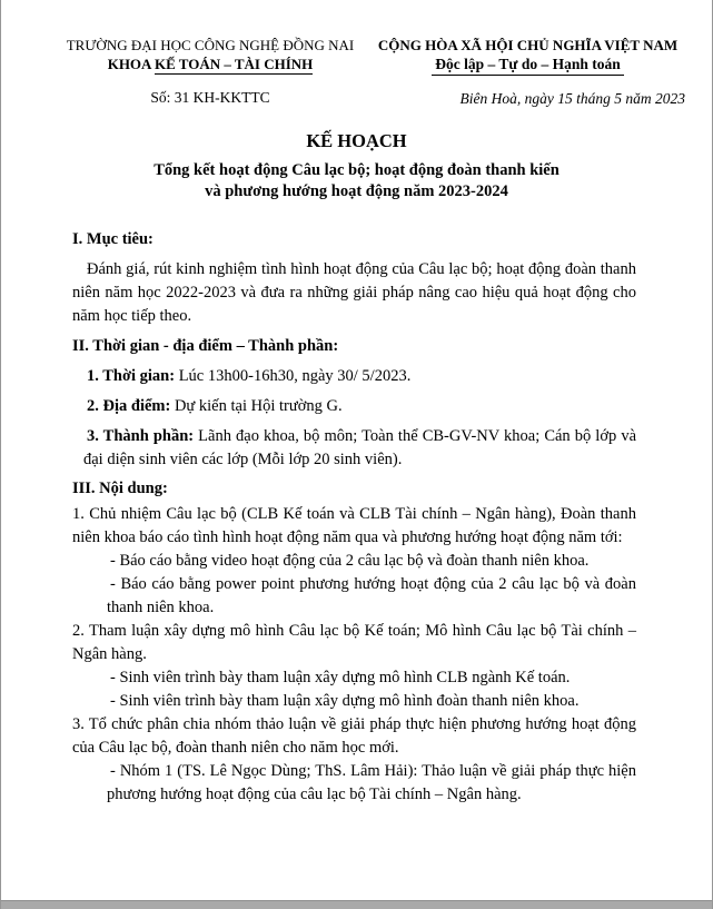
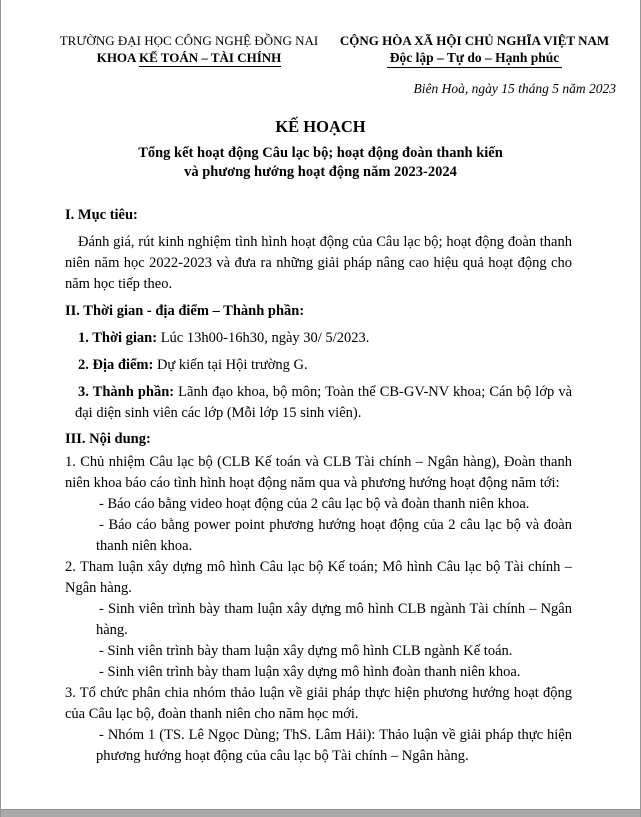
  TRƯỜNG ĐẠI HỌC CÔNG NGHỆ ĐỒNG NAI
  KHOA KẾ TOÁN – TÀI CHÍNH
- Số: 31 KH-KKTTC
  CỘNG HÒA XÃ HỘI CHỦ NGHĨA VIỆT NAM
- Độc lập – Tự do – Hạnh toán
+ Độc lập – Tự do – Hạnh phúc
  Biên Hoà, ngày 15 tháng 5 năm 2023
  KẾ HOẠCH
  Tổng kết hoạt động Câu lạc bộ; hoạt động đoàn thanh kiến
  và phương hướng hoạt động năm 2023-2024
  I. Mục tiêu:
  Đánh giá, rút kinh nghiệm tình hình hoạt động của Câu lạc bộ; hoạt động đoàn thanh niên năm học 2022-2023 và đưa ra những giải pháp nâng cao hiệu quả hoạt động cho năm học tiếp theo.
  II. Thời gian - địa điểm – Thành phần:
  1. Thời gian: Lúc 13h00-16h30, ngày 30/ 5/2023.
  2. Địa điểm: Dự kiến tại Hội trường G.
- 3. Thành phần: Lãnh đạo khoa, bộ môn; Toàn thể CB-GV-NV khoa; Cán bộ lớp và đại diện sinh viên các lớp (Mỗi lớp 20 sinh viên).
+ 3. Thành phần: Lãnh đạo khoa, bộ môn; Toàn thể CB-GV-NV khoa; Cán bộ lớp và đại diện sinh viên các lớp (Mỗi lớp 15 sinh viên).
  III. Nội dung:
  1. Chủ nhiệm Câu lạc bộ (CLB Kế toán và CLB Tài chính – Ngân hàng), Đoàn thanh niên khoa báo cáo tình hình hoạt động năm qua và phương hướng hoạt động năm tới:
  - Báo cáo bằng video hoạt động của 2 câu lạc bộ và đoàn thanh niên khoa.
  - Báo cáo bằng power point phương hướng hoạt động của 2 câu lạc bộ và đoàn thanh niên khoa.
  2. Tham luận xây dựng mô hình Câu lạc bộ Kế toán; Mô hình Câu lạc bộ Tài chính – Ngân hàng.
+ - Sinh viên trình bày tham luận xây dựng mô hình CLB ngành Tài chính – Ngân hàng.
  - Sinh viên trình bày tham luận xây dựng mô hình CLB ngành Kế toán.
  - Sinh viên trình bày tham luận xây dựng mô hình đoàn thanh niên khoa.
  3. Tổ chức phân chia nhóm thảo luận về giải pháp thực hiện phương hướng hoạt động của Câu lạc bộ, đoàn thanh niên cho năm học mới.
  - Nhóm 1 (TS. Lê Ngọc Dùng; ThS. Lâm Hải): Thảo luận về giải pháp thực hiện phương hướng hoạt động của câu lạc bộ Tài chính – Ngân hàng.
